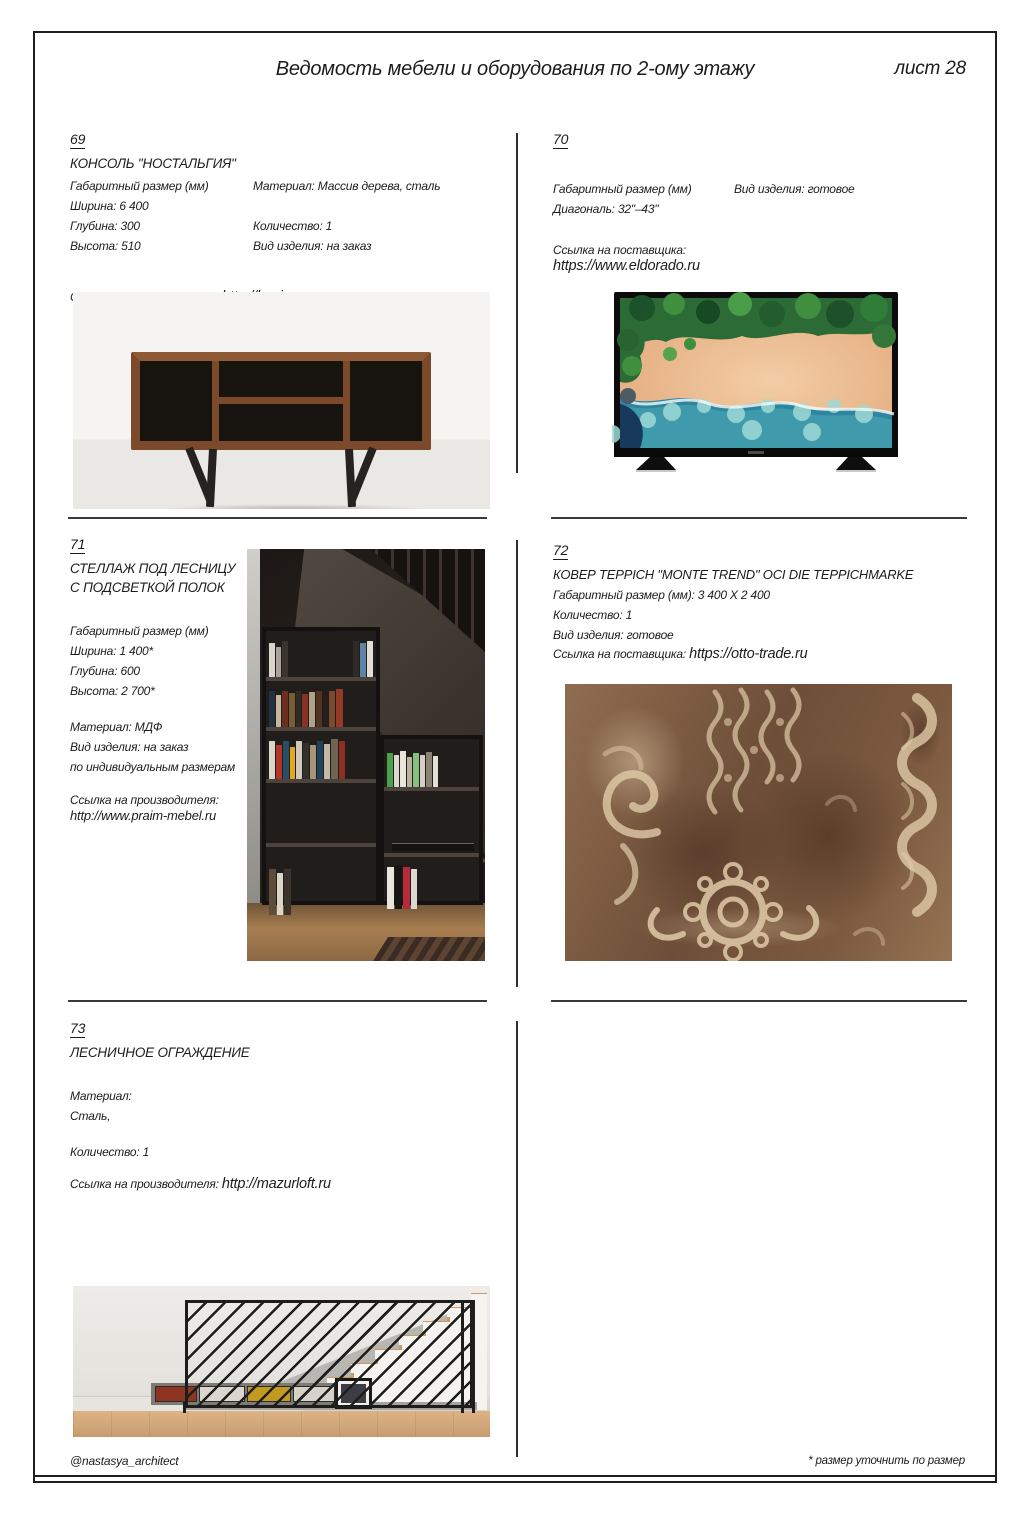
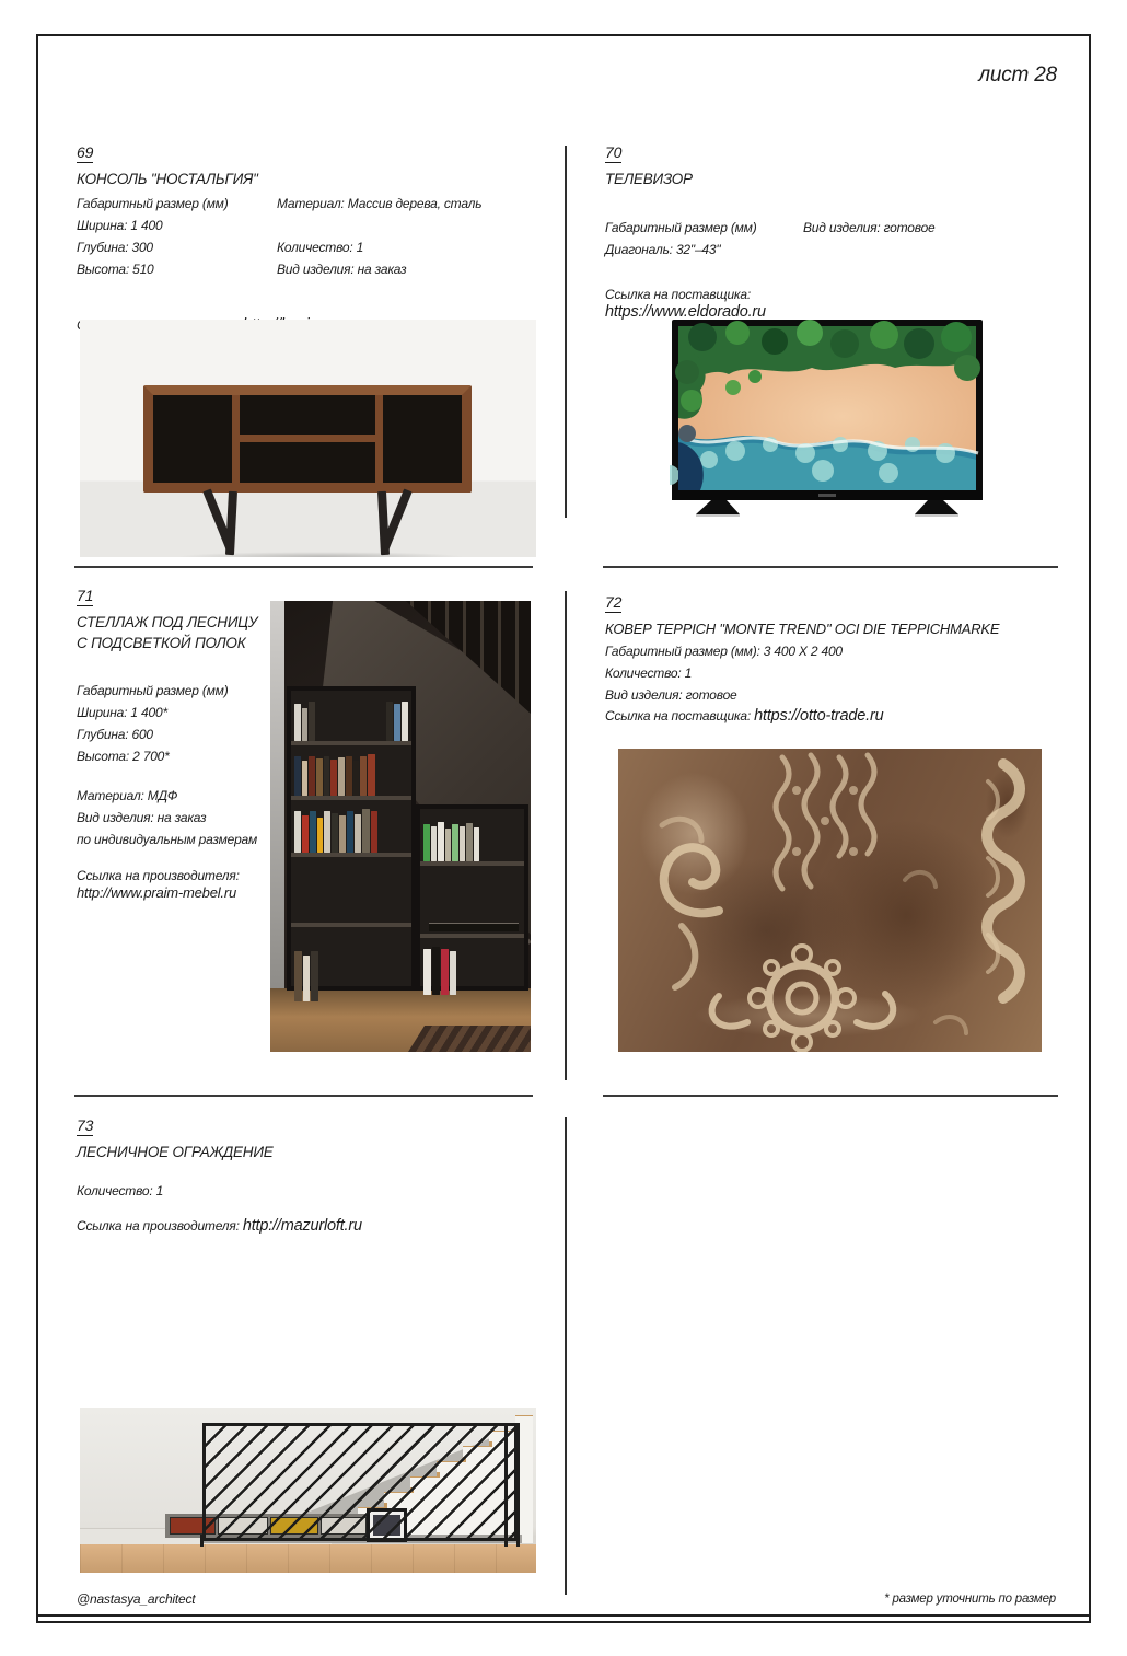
- Ведомость мебели и оборудования по 2-ому этажу
  лист 28
  69
  КОНСОЛЬ "НОСТАЛЬГИЯ"
  Габаритный размер (мм)
  Материал: Массив дерева, сталь
- Ширина: 6 400
+ Ширина: 1 400
  Глубина: 300
  Количество: 1
  Высота: 510
  Вид изделия: на заказ
  70
+ ТЕЛЕВИЗОР
  Габаритный размер (мм)
  Вид изделия: готовое
  Диагональ: 32"–43"
  Ссылка на поставщика:
  https://www.eldorado.ru
  71
  СТЕЛЛАЖ ПОД ЛЕСНИЦУ
  С ПОДСВЕТКОЙ ПОЛОК
  Габаритный размер (мм)
  Ширина: 1 400*
  Глубина: 600
  Высота: 2 700*
  Материал: МДФ
  Вид изделия: на заказ
  по индивидуальным размерам
  Ссылка на производителя:
  http://www.praim-mebel.ru
  72
  КОВЕР TEPPICH "MONTE TREND" OCI DIE TEPPICHMARKE
  Габаритный размер (мм): 3 400 X 2 400
  Количество: 1
  Вид изделия: готовое
  Ссылка на поставщика: https://otto-trade.ru
  73
  ЛЕСНИЧНОЕ ОГРАЖДЕНИЕ
- Материал:
- Сталь,
  Количество: 1
  Ссылка на производителя: http://mazurloft.ru
  @nastasya_architect
  * размер уточнить по размер
